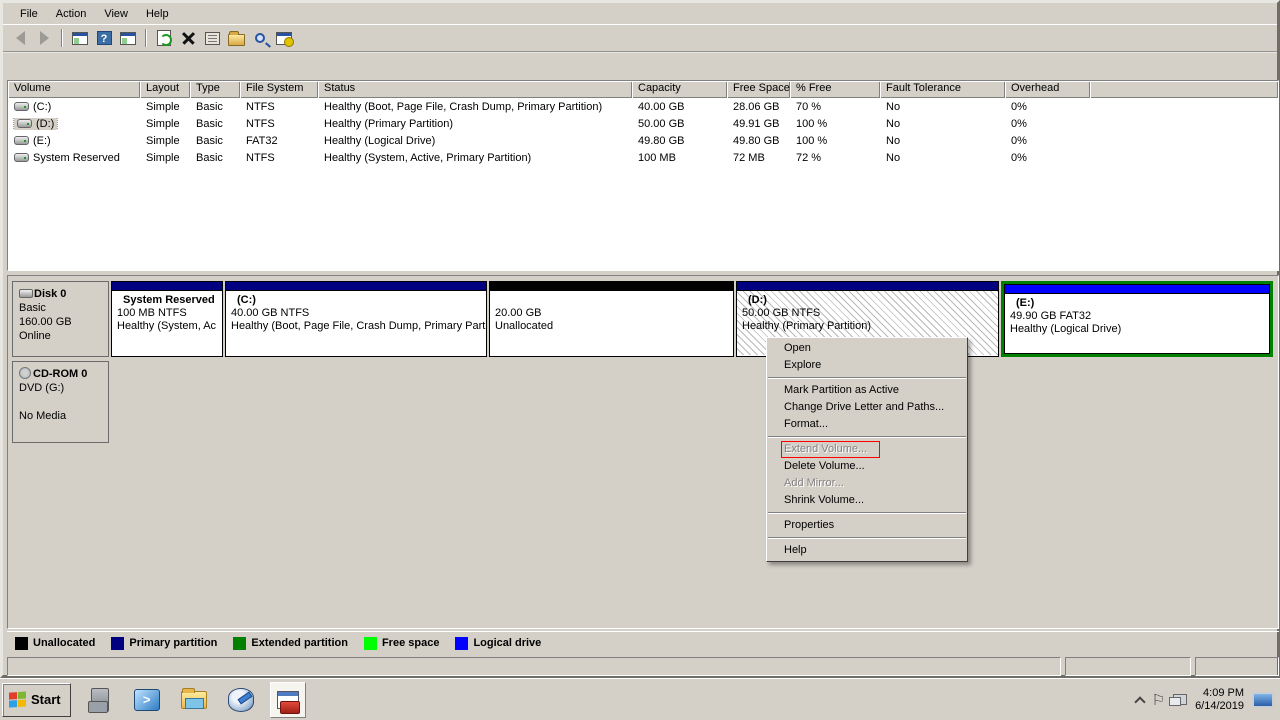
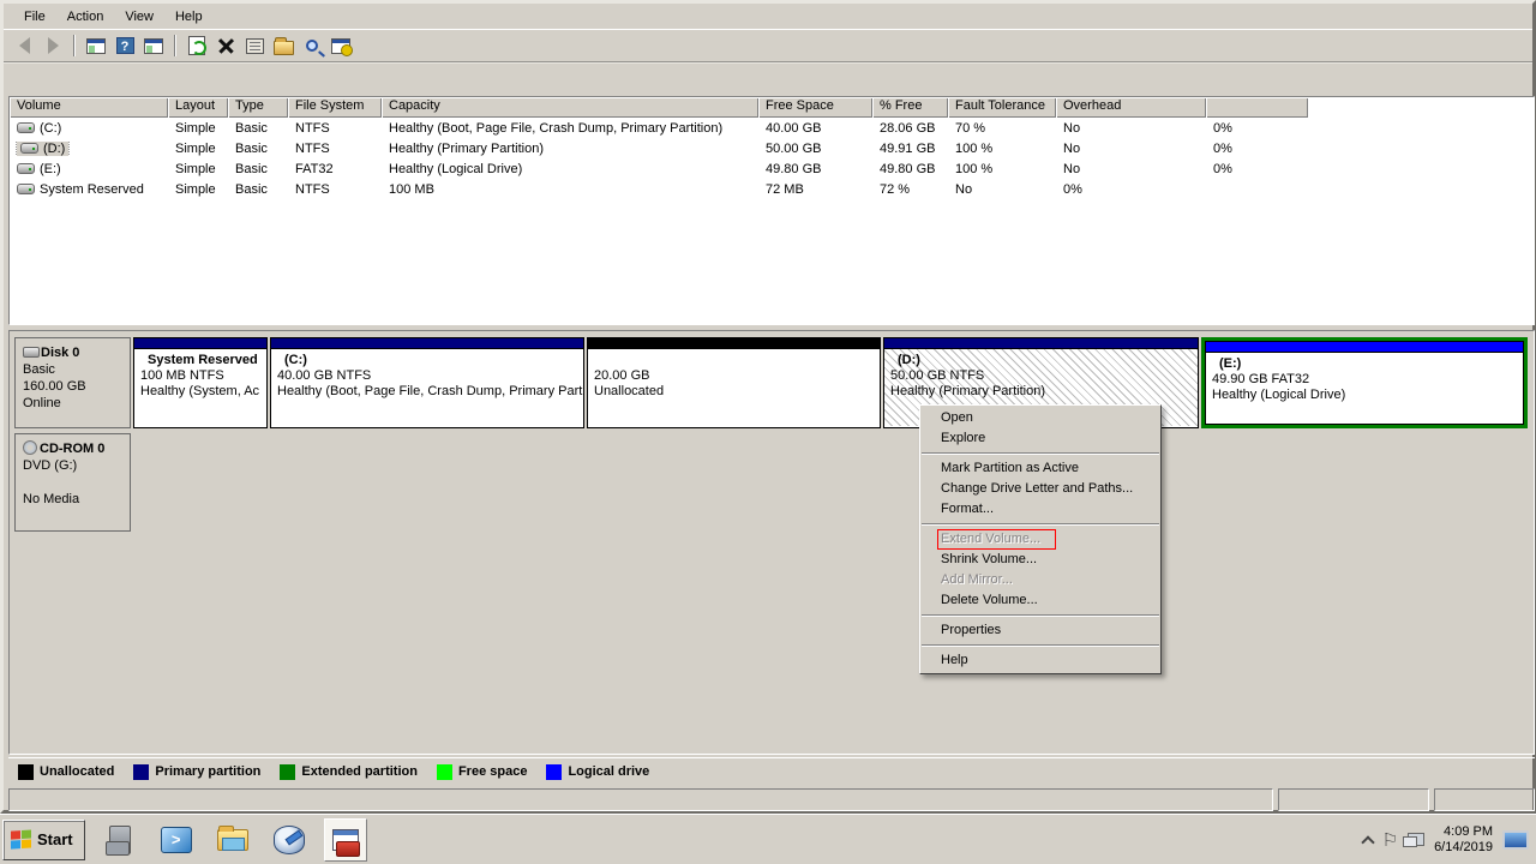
  File
  Action
  View
  Help
  ?
  Volume
  Layout
  Type
  File System
- Status
  Capacity
  Free Space
  % Free
  Fault Tolerance
  Overhead
  (C:)
  Simple
  Basic
  NTFS
  Healthy (Boot, Page File, Crash Dump, Primary Partition)
  40.00 GB
  28.06 GB
  70 %
  No
  0%
  (D:)
  Simple
  Basic
  NTFS
  Healthy (Primary Partition)
  50.00 GB
  49.91 GB
  100 %
  No
  0%
  (E:)
  Simple
  Basic
  FAT32
  Healthy (Logical Drive)
  49.80 GB
  49.80 GB
  100 %
  No
  0%
  System Reserved
  Simple
  Basic
  NTFS
- Healthy (System, Active, Primary Partition)
  100 MB
  72 MB
  72 %
  No
  0%
  Disk 0
  Basic
  160.00 GB
  Online
  System Reserved
  100 MB NTFS
  Healthy (System, Ac
  (C:)
  40.00 GB NTFS
  Healthy (Boot, Page File, Crash Dump, Primary Part
  20.00 GB
  Unallocated
  (D:)
  50.00 GB NTFS
  Healthy (Primary Partition)
  (E:)
  49.90 GB FAT32
  Healthy (Logical Drive)
  CD-ROM 0
  DVD (G:)
  No Media
  Unallocated
  Primary partition
  Extended partition
  Free space
  Logical drive
  Open
  Explore
  Mark Partition as Active
  Change Drive Letter and Paths...
  Format...
  Extend Volume...
- Delete Volume...
+ Shrink Volume...
  Add Mirror...
- Shrink Volume...
+ Delete Volume...
  Properties
  Help
  Start
  >
  ⚐
  4:09 PM
  6/14/2019
